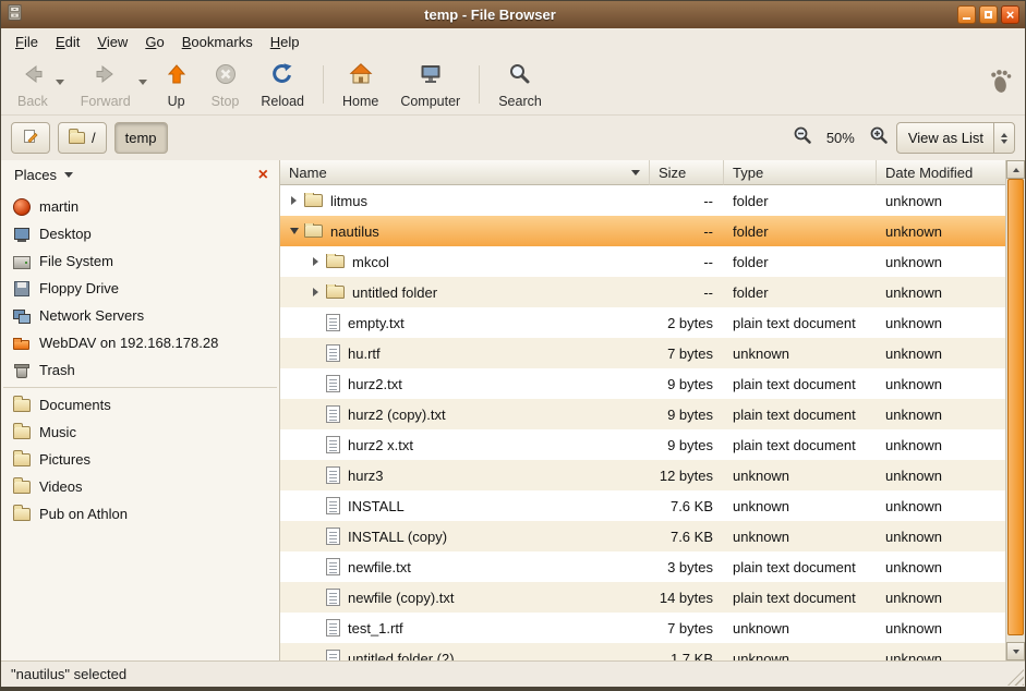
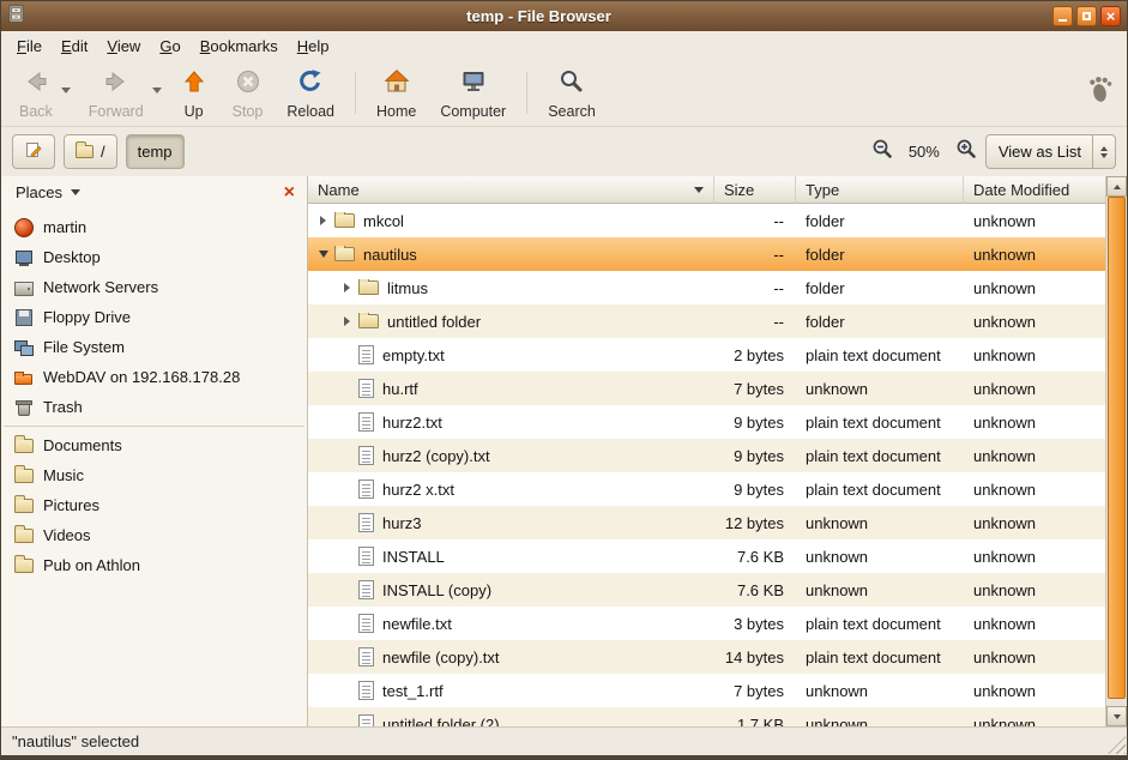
  temp - File Browser
  ×
  File
  Edit
  View
  Go
  Bookmarks
  Help
  Back
  Forward
  Up
  Stop
  Reload
  Home
  Computer
  Search
  /
  temp
  50%
  View as List
  Places
  ×
  martin
  Desktop
- File System
+ Network Servers
  Floppy Drive
- Network Servers
+ File System
  WebDAV on 192.168.178.28
  Trash
  Documents
  Music
  Pictures
  Videos
  Pub on Athlon
  Name
  Size
  Type
  Date Modified
- litmus
+ mkcol
  --
  folder
  unknown
  nautilus
  --
  folder
  unknown
- mkcol
+ litmus
  --
  folder
  unknown
  untitled folder
  --
  folder
  unknown
  empty.txt
  2 bytes
  plain text document
  unknown
  hu.rtf
  7 bytes
  unknown
  unknown
  hurz2.txt
  9 bytes
  plain text document
  unknown
  hurz2 (copy).txt
  9 bytes
  plain text document
  unknown
  hurz2 x.txt
  9 bytes
  plain text document
  unknown
  hurz3
  12 bytes
  unknown
  unknown
  INSTALL
  7.6 KB
  unknown
  unknown
  INSTALL (copy)
  7.6 KB
  unknown
  unknown
  newfile.txt
  3 bytes
  plain text document
  unknown
  newfile (copy).txt
  14 bytes
  plain text document
  unknown
  test_1.rtf
  7 bytes
  unknown
  unknown
  untitled folder (2)
  1.7 KB
  unknown
  unknown
  "nautilus" selected
